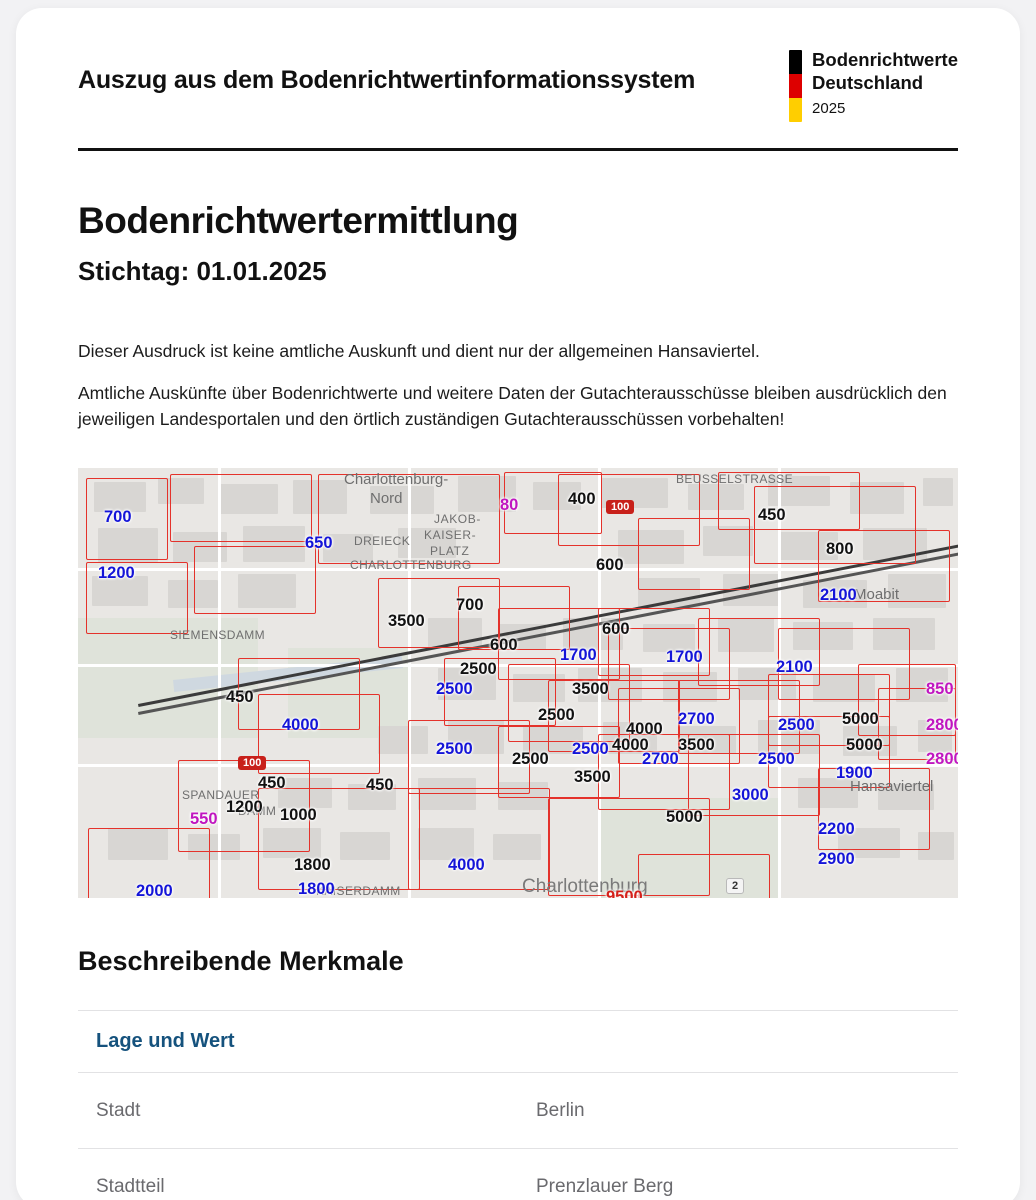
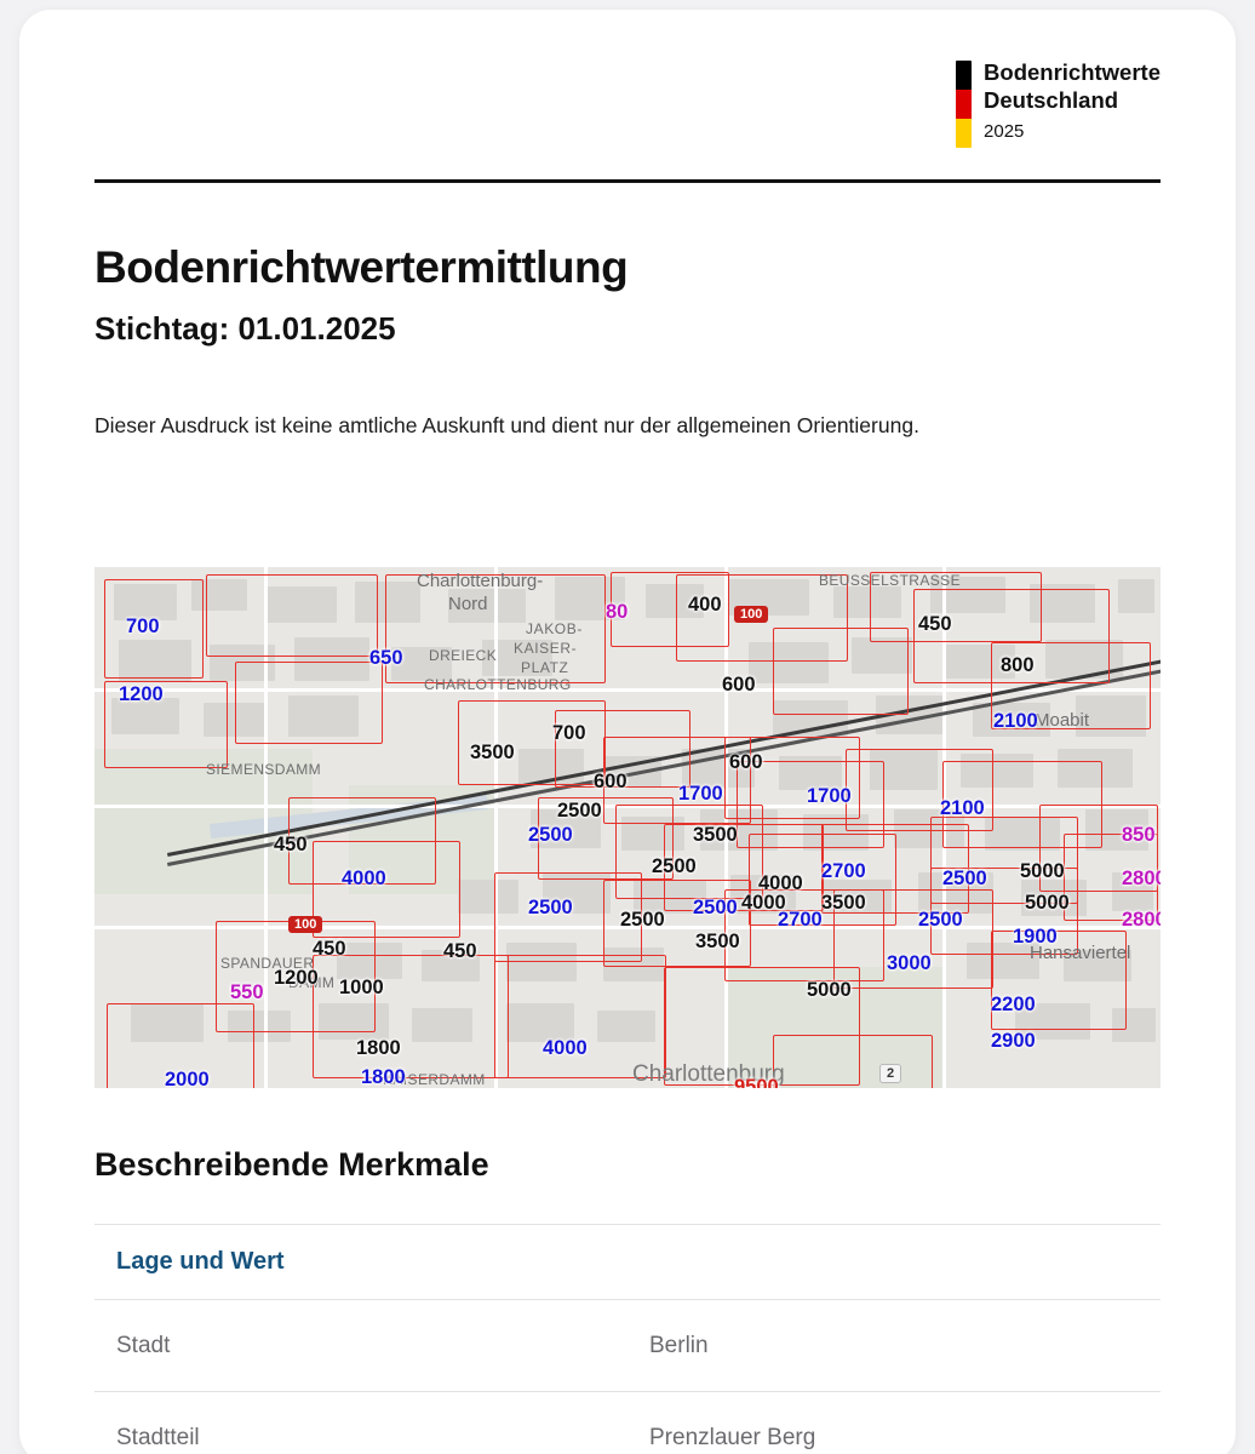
- Auszug aus dem Bodenrichtwertinformationssystem
  Bodenrichtwerte
  Deutschland
  2025
  Bodenrichtwertermittlung
  Stichtag: 01.01.2025
- Dieser Ausdruck ist keine amtliche Auskunft und dient nur der allgemeinen Hansaviertel.
+ Dieser Ausdruck ist keine amtliche Auskunft und dient nur der allgemeinen Orientierung.
- Amtliche Auskünfte über Bodenrichtwerte und weitere Daten der Gutachterausschüsse bleiben ausdrücklich den jeweiligen Landesportalen und den örtlich zuständigen Gutachterausschüssen vorbehalten!
  Charlottenburg-
  Nord
  JAKOB-
  KAISER-
  PLATZ
  DREIECK
  CHARLOTTENBURG
  SIEMENSDAMM
  BEUSSELSTRASSE
  Moabit
  Hansaviertel
  Charlottenburg
  SPANDAUER
  DAMM
  KAISERDAMM
  100
  100
  2
  700
  1200
  650
  80
  400
  450
  800
  600
  2100
  3500
  700
  600
  600
  1700
  1700
  2100
  450
  2500
  2500
  3500
  850
  280
  280
  4000
  2500
  4000
  2700
  2500
  5000
  5000
  2500
  4000
  3500
  2500
  2500
  2700
  2500
  1900
  3500
  3000
  450
  450
  1200
  1000
  550
  5000
  2200
  2900
  1800
  1800
  4000
  2000
  9500
  Beschreibende Merkmale
  Lage und Wert
  Stadt
  Berlin
  Stadtteil
  Prenzlauer Berg
